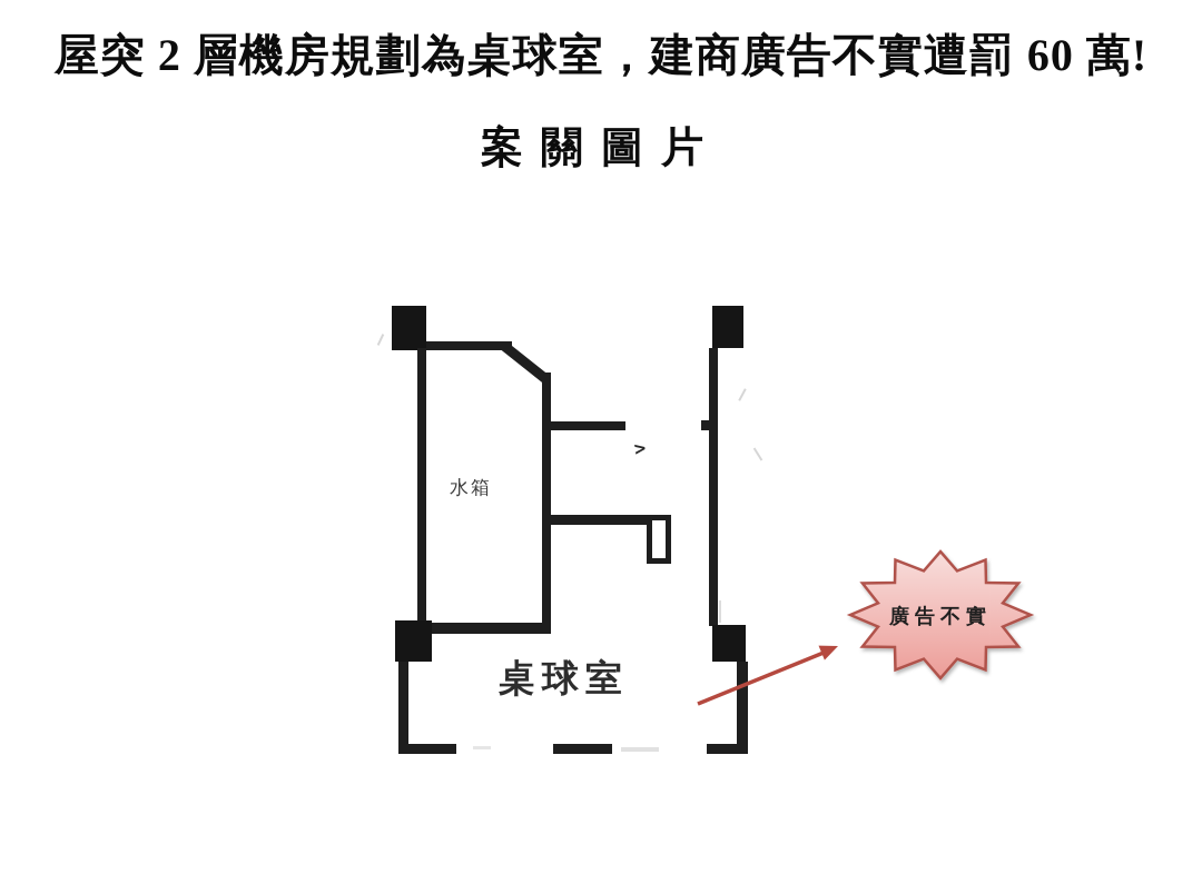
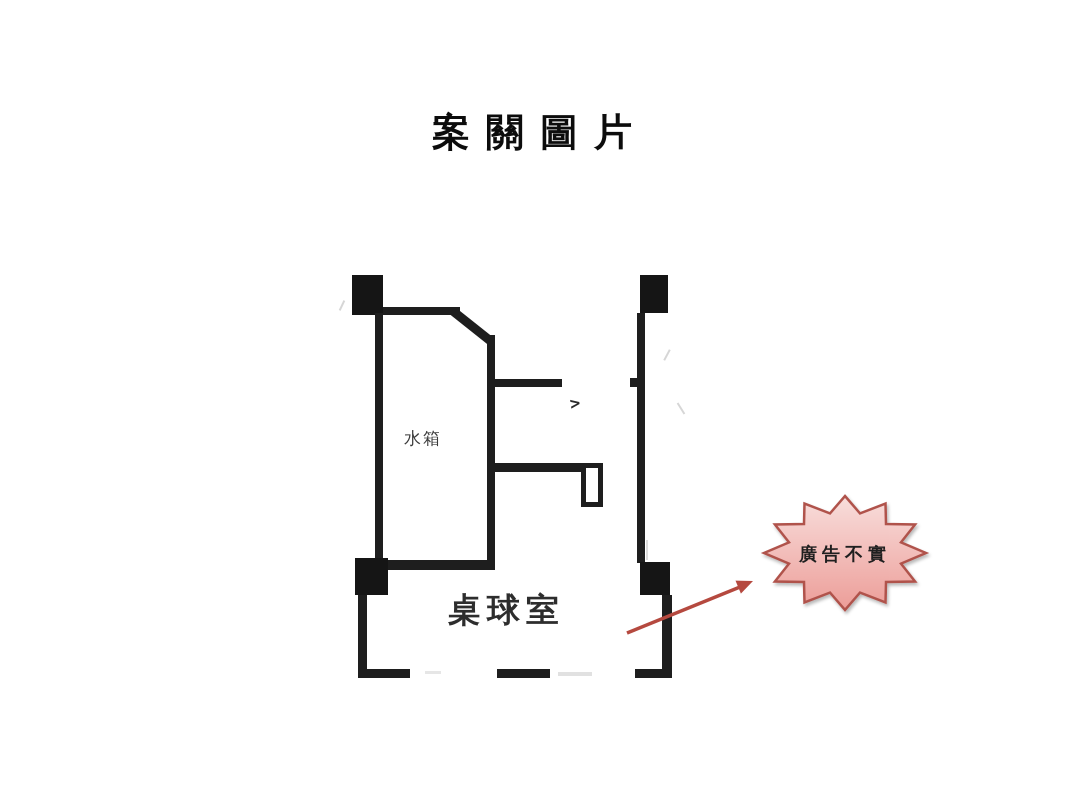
- 屋突 2 層機房規劃為桌球室，建商廣告不實遭罰 60 萬!
  案關圖片
  水箱
  桌球室
  廣告不實
